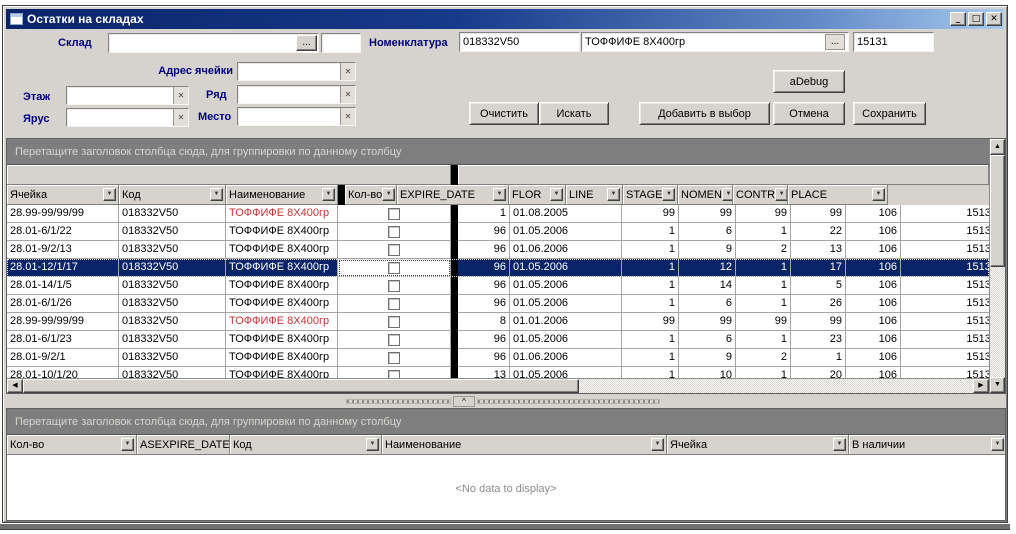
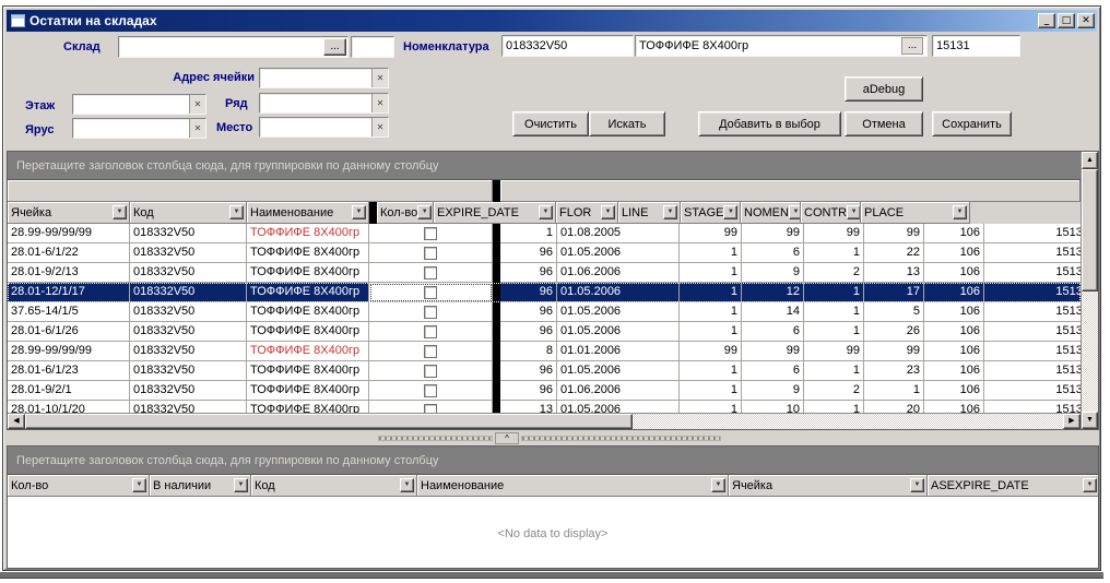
  Остатки на складах
  _
  □
  ✕
  Склад
  ...
  Номенклатура
  018332V50
  ТОФФИФЕ 8Х400гр
  ...
  15131
  Адрес ячейки
  ✕
  Этаж
  ✕
  Ряд
  ✕
  Ярус
  ✕
  Место
  ✕
  Очистить
  Искать
  Добавить в выбор
  aDebug
  Отмена
  Сохранить
  Перетащите заголовок столбца сюда, для группировки по данному столбцу
  Ячейка
  Код
  Наименование
  Кол-во
  EXPIRE_DATE
  FLOR
  LINE
  STAGE
  NOMEN
  CONTR
  PLACE
  28.99-99/99/99
  018332V50
  ТОФФИФЕ 8Х400гр
  1
  01.08.2005
  99
  99
  99
  99
  106
  1513
  28.01-6/1/22
  018332V50
  ТОФФИФЕ 8Х400гр
  96
  01.05.2006
  1
  6
  1
  22
  106
  1513
  28.01-9/2/13
  018332V50
  ТОФФИФЕ 8Х400гр
  96
  01.06.2006
  1
  9
  2
  13
  106
  1513
  28.01-12/1/17
  018332V50
  ТОФФИФЕ 8Х400гр
  96
  01.05.2006
  1
  12
  1
  17
  106
  1513
- 28.01-14/1/5
+ 37.65-14/1/5
  018332V50
  ТОФФИФЕ 8Х400гр
  96
  01.05.2006
  1
  14
  1
  5
  106
  1513
  28.01-6/1/26
  018332V50
  ТОФФИФЕ 8Х400гр
  96
  01.05.2006
  1
  6
  1
  26
  106
  1513
  28.99-99/99/99
  018332V50
  ТОФФИФЕ 8Х400гр
  8
  01.01.2006
  99
  99
  99
  99
  106
  1513
  28.01-6/1/23
  018332V50
  ТОФФИФЕ 8Х400гр
  96
  01.05.2006
  1
  6
  1
  23
  106
  1513
  28.01-9/2/1
  018332V50
  ТОФФИФЕ 8Х400гр
  96
  01.06.2006
  1
  9
  2
  1
  106
  1513
  28.01-10/1/20
  018332V50
  ТОФФИФЕ 8Х400гр
  13
  01.05.2006
  1
  10
  1
  20
  106
  1513
  ^
  Перетащите заголовок столбца сюда, для группировки по данному столбцу
  Кол-во
- ASEXPIRE_DATE
+ В наличии
  Код
  Наименование
  Ячейка
- В наличии
+ ASEXPIRE_DATE
  <No data to display>
